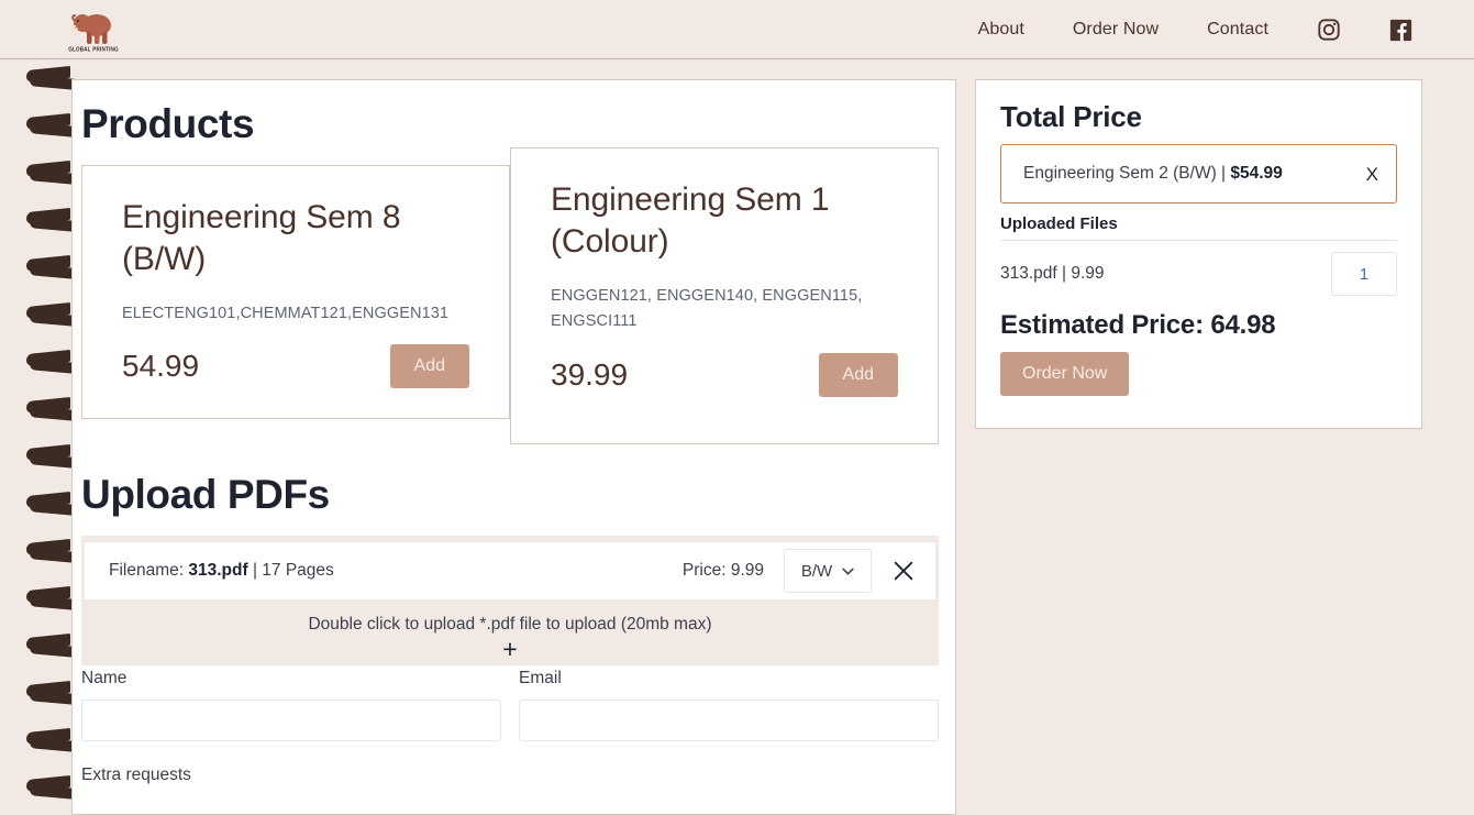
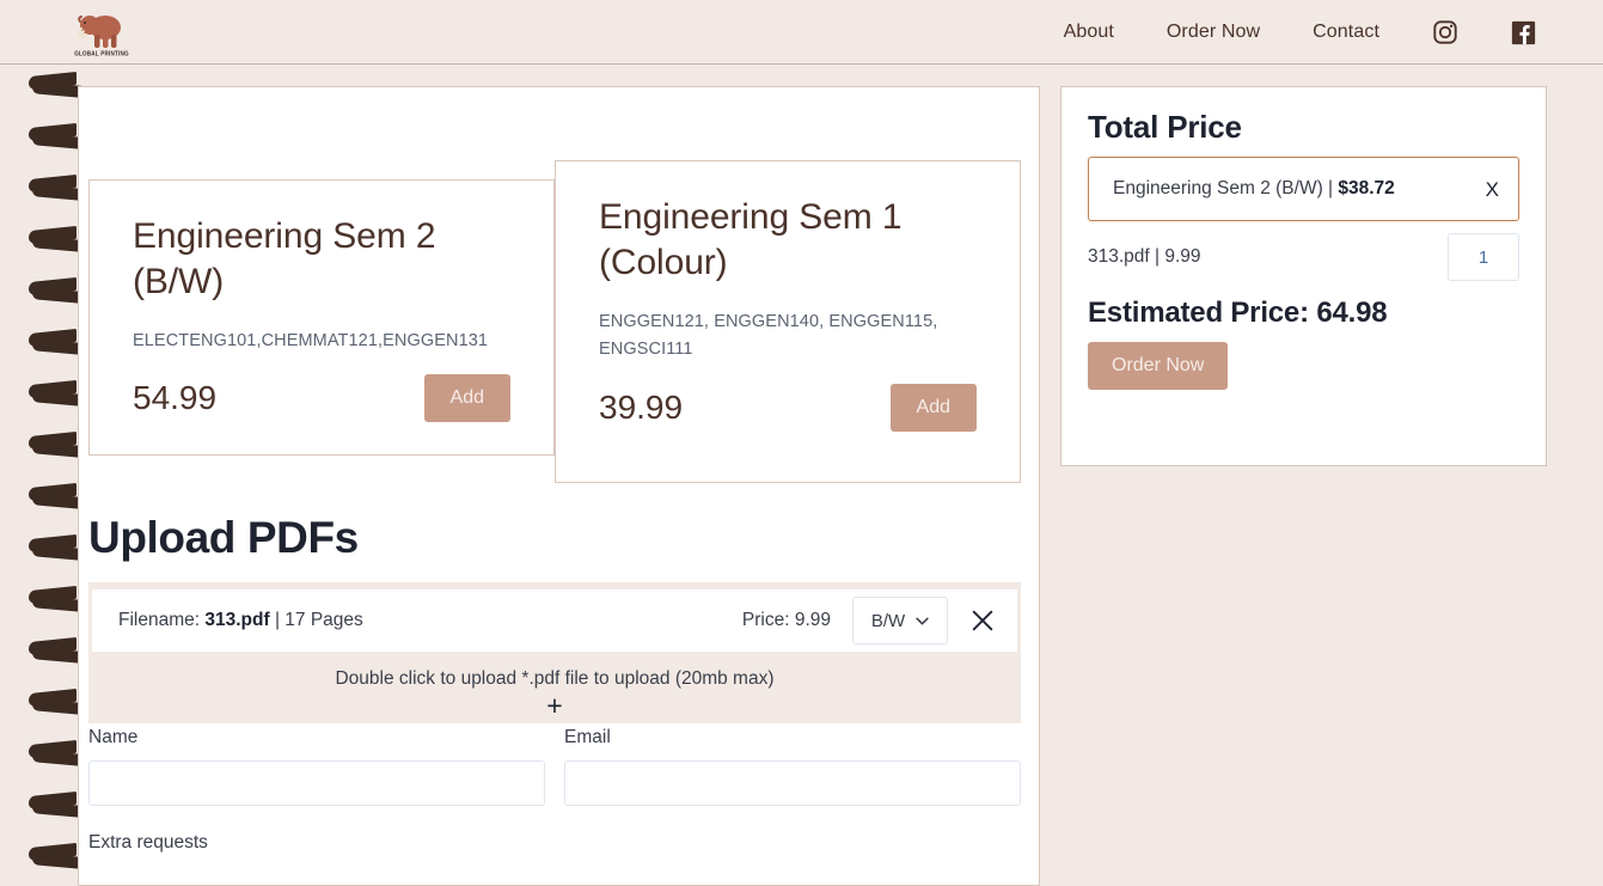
  About
  Order Now
  Contact
- Products
- Engineering Sem 8 (B/W)
+ Engineering Sem 2 (B/W)
  ELECTENG101,CHEMMAT121,ENGGEN131
  54.99
  Add
  Engineering Sem 1 (Colour)
  ENGGEN121, ENGGEN140, ENGGEN115, ENGSCI111
  39.99
  Add
  Upload PDFs
  Filename: 313.pdf | 17 Pages
  Price: 9.99
  B/W
  Double click to upload *.pdf file to upload (20mb max)
  +
  Name
  Email
  Extra requests
  Total Price
- Engineering Sem 2 (B/W) | $54.99
+ Engineering Sem 2 (B/W) | $38.72
  X
- Uploaded Files
  313.pdf | 9.99
  1
  Estimated Price: 64.98
  Order Now
